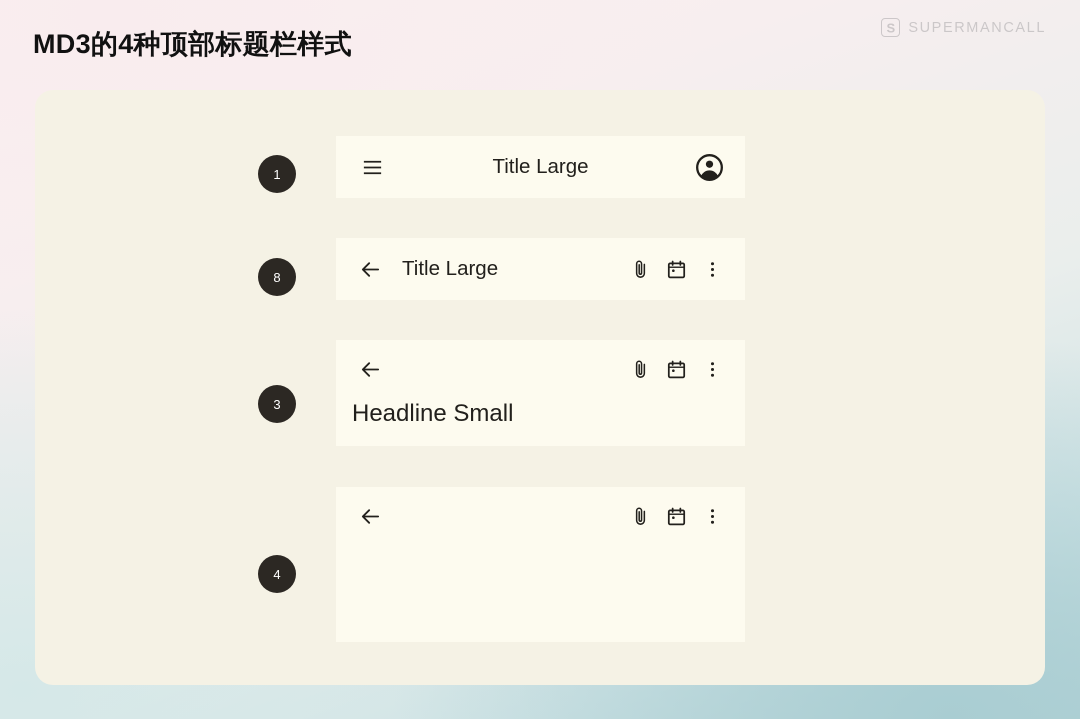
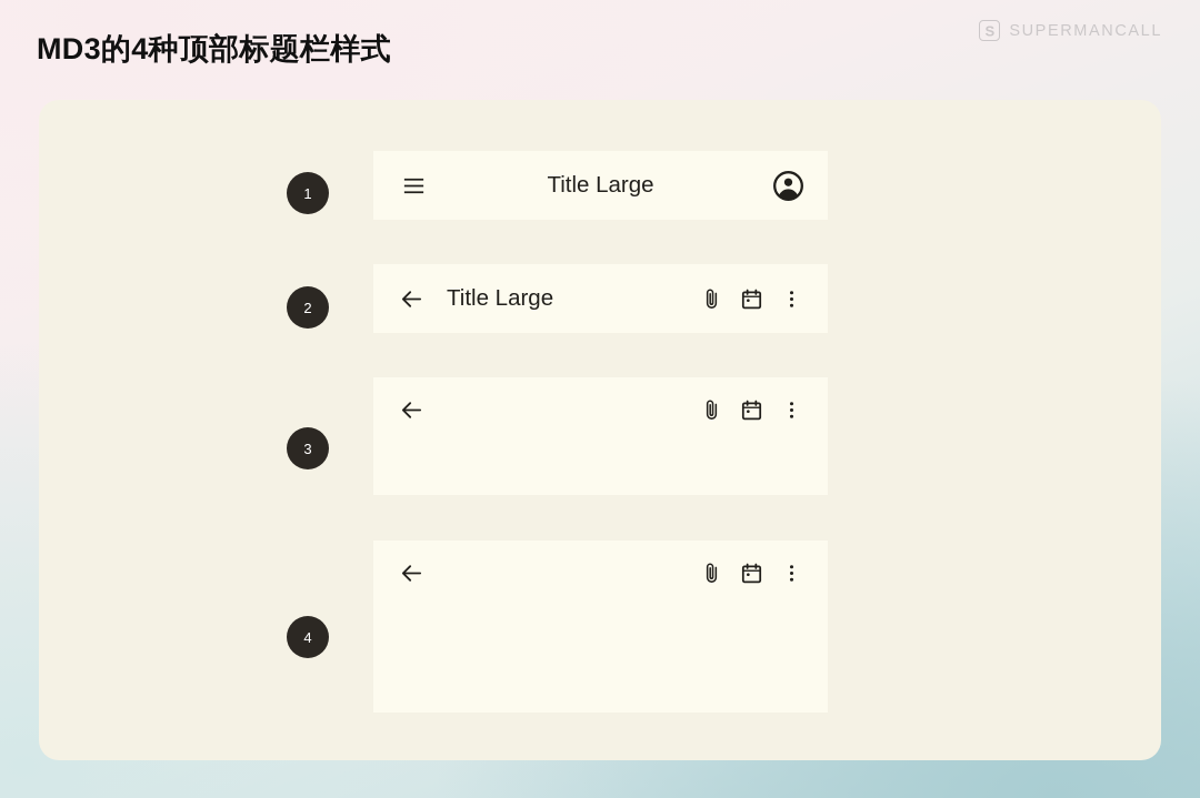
  MD3的4种顶部标题栏样式
  SUPERMANCALL
  1
- 8
+ 2
  3
  4
  Title Large
  Title Large
- Headline Small
